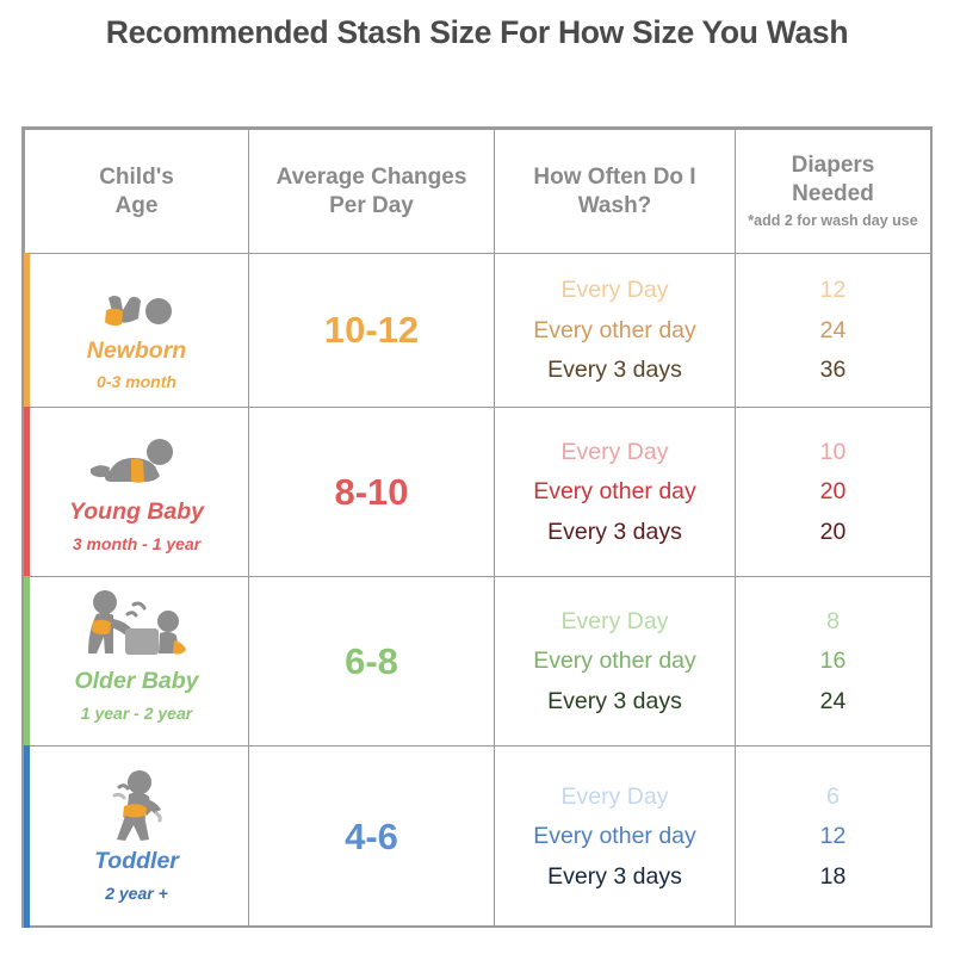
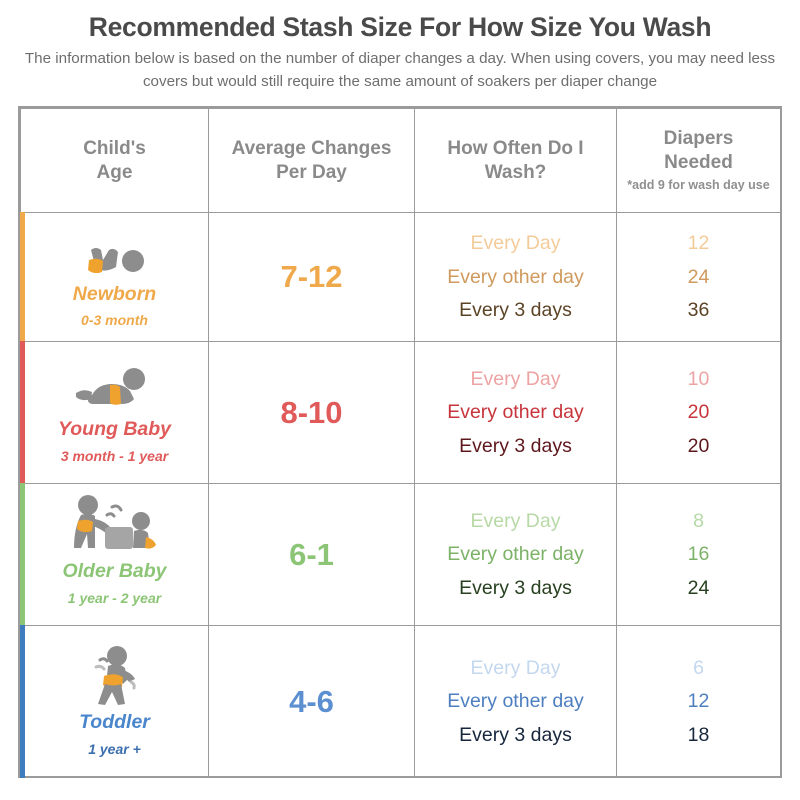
  Recommended Stash Size For How Size You Wash
+ The information below is based on the number of diaper changes a day. When using covers, you may need less covers but would still require the same amount of soakers per diaper change
- Child's Age	Average Changes Per Day	How Often Do I Wash?	Diapers Needed *add 2 for wash day use
+ Child's Age	Average Changes Per Day	How Often Do I Wash?	Diapers Needed *add 9 for wash day use
- Newborn 0-3 month	10-12	Every Day Every other day Every 3 days	12 24 36
+ Newborn 0-3 month	7-12	Every Day Every other day Every 3 days	12 24 36
  Young Baby 3 month - 1 year	8-10	Every Day Every other day Every 3 days	10 20 20
- Older Baby 1 year - 2 year	6-8	Every Day Every other day Every 3 days	8 16 24
+ Older Baby 1 year - 2 year	6-1	Every Day Every other day Every 3 days	8 16 24
- Toddler 2 year +	4-6	Every Day Every other day Every 3 days	6 12 18
+ Toddler 1 year +	4-6	Every Day Every other day Every 3 days	6 12 18
